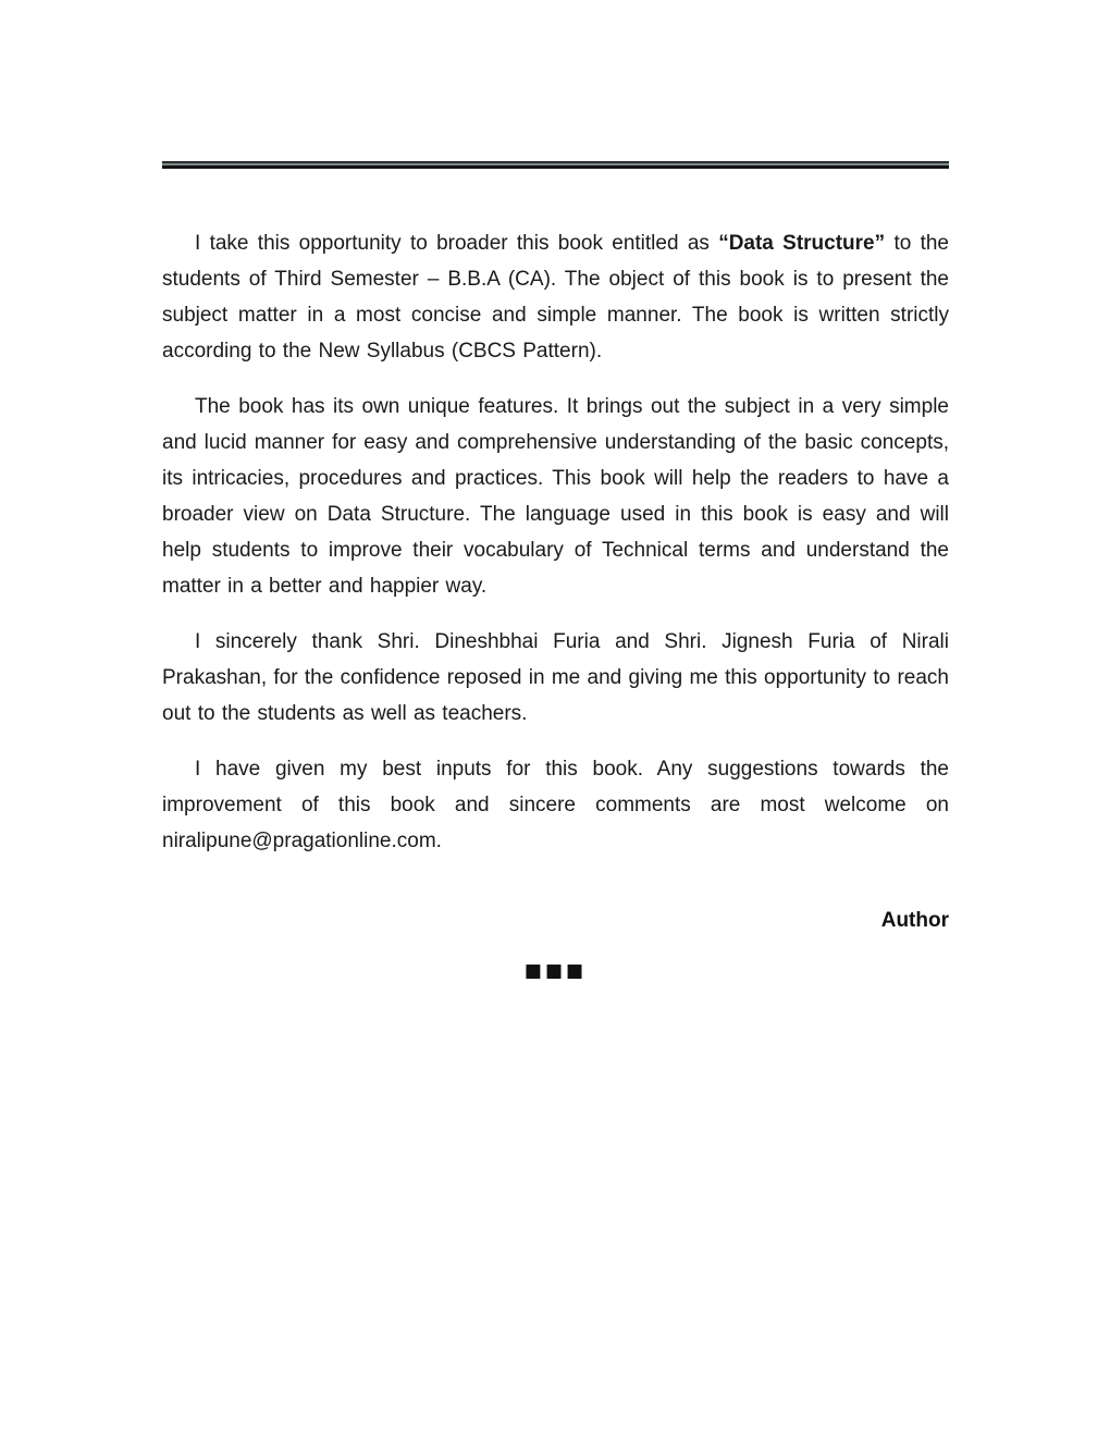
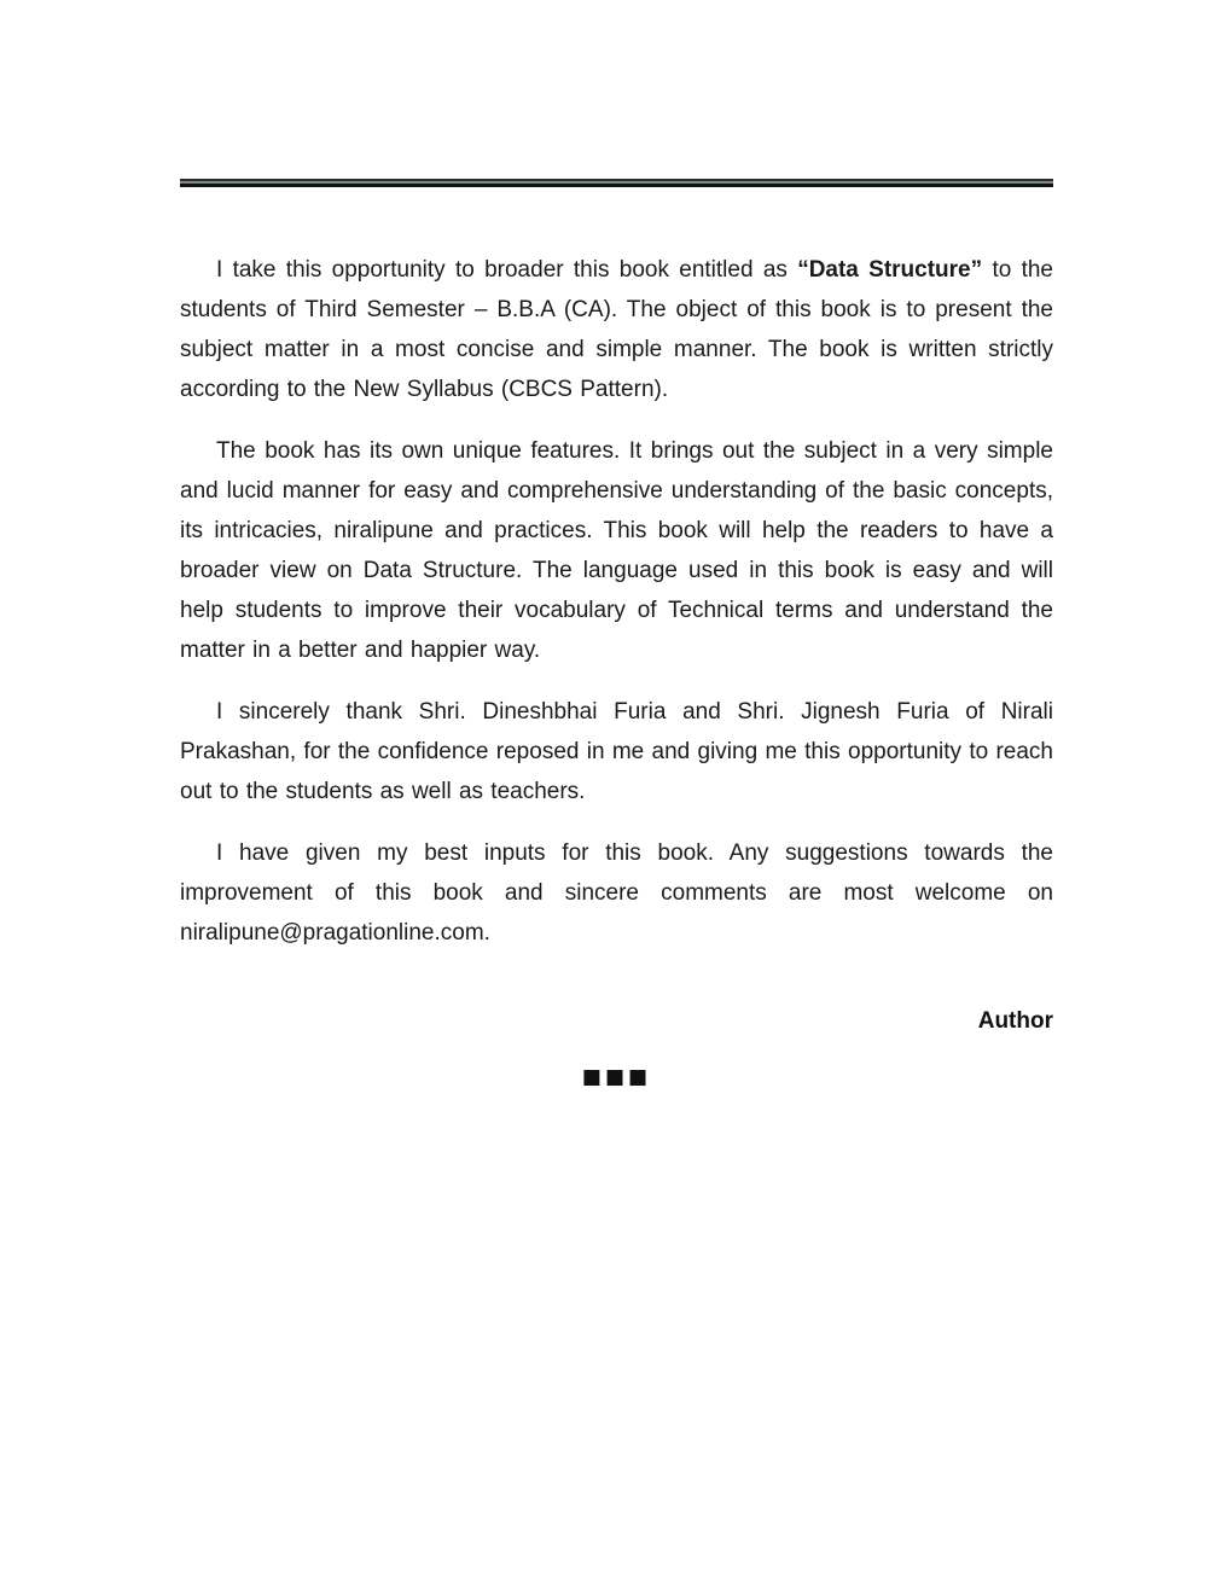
  I take this opportunity to broader this book entitled as “Data Structure” to the students of Third Semester – B.B.A (CA). The object of this book is to present the subject matter in a most concise and simple manner. The book is written strictly according to the New Syllabus (CBCS Pattern).
- The book has its own unique features. It brings out the subject in a very simple and lucid manner for easy and comprehensive understanding of the basic concepts, its intricacies, procedures and practices. This book will help the readers to have a broader view on Data Structure. The language used in this book is easy and will help students to improve their vocabulary of Technical terms and understand the matter in a better and happier way.
+ The book has its own unique features. It brings out the subject in a very simple and lucid manner for easy and comprehensive understanding of the basic concepts, its intricacies, niralipune and practices. This book will help the readers to have a broader view on Data Structure. The language used in this book is easy and will help students to improve their vocabulary of Technical terms and understand the matter in a better and happier way.
  I sincerely thank Shri. Dineshbhai Furia and Shri. Jignesh Furia of Nirali Prakashan, for the confidence reposed in me and giving me this opportunity to reach out to the students as well as teachers.
  I have given my best inputs for this book. Any suggestions towards the improvement of this book and sincere comments are most welcome on niralipune@pragationline.com.
  Author
  ■■■
